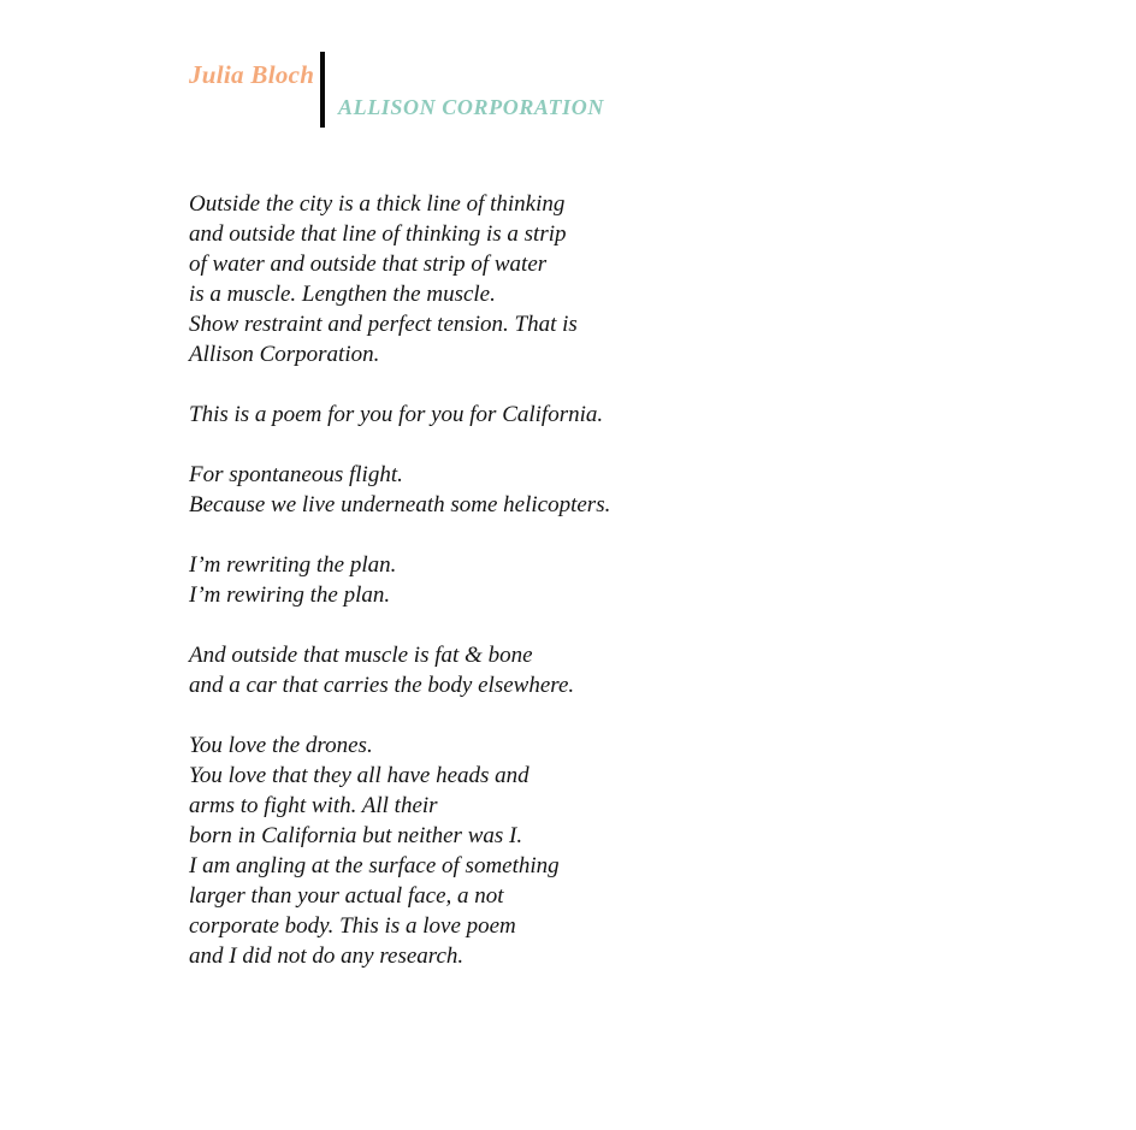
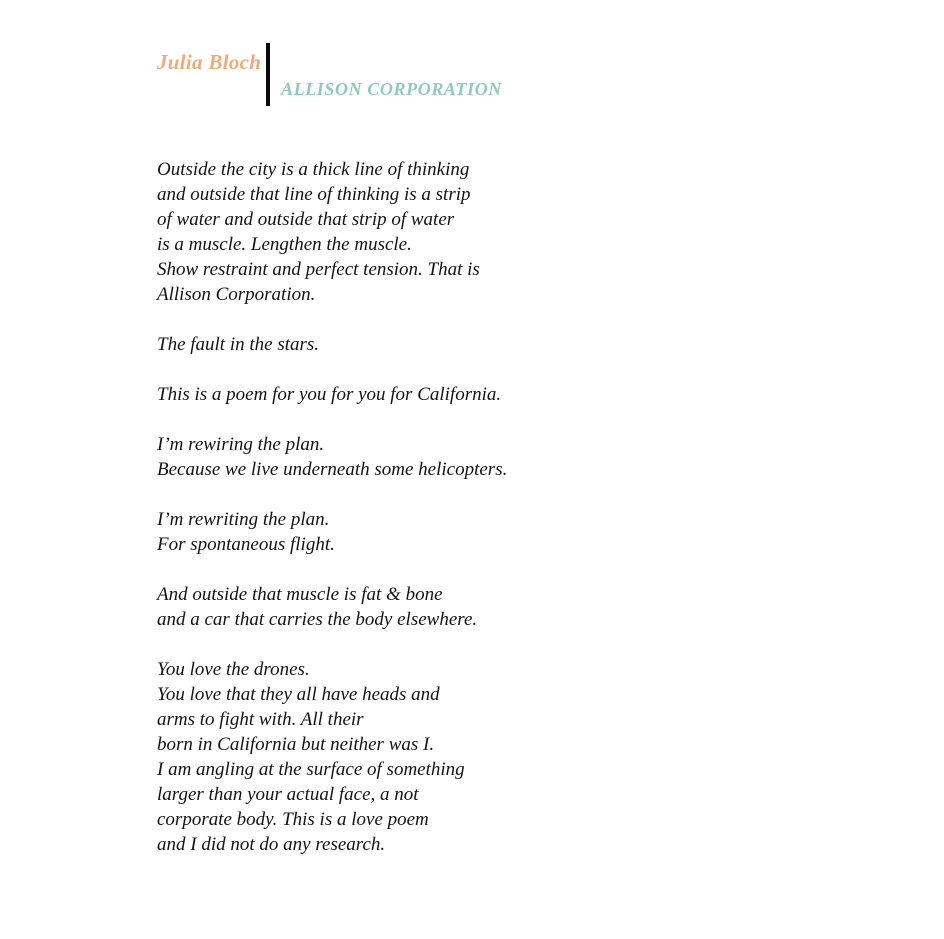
  Julia Bloch
  ALLISON CORPORATION
  Outside the city is a thick line of thinking
  and outside that line of thinking is a strip
  of water and outside that strip of water
  is a muscle. Lengthen the muscle.
  Show restraint and perfect tension. That is
  Allison Corporation.
+ The fault in the stars.
  This is a poem for you for you for California.
- For spontaneous flight.
+ I’m rewiring the plan.
  Because we live underneath some helicopters.
  I’m rewriting the plan.
- I’m rewiring the plan.
+ For spontaneous flight.
  And outside that muscle is fat & bone
  and a car that carries the body elsewhere.
  You love the drones.
  You love that they all have heads and
  arms to fight with. All their
  born in California but neither was I.
  I am angling at the surface of something
  larger than your actual face, a not
  corporate body. This is a love poem
  and I did not do any research.
